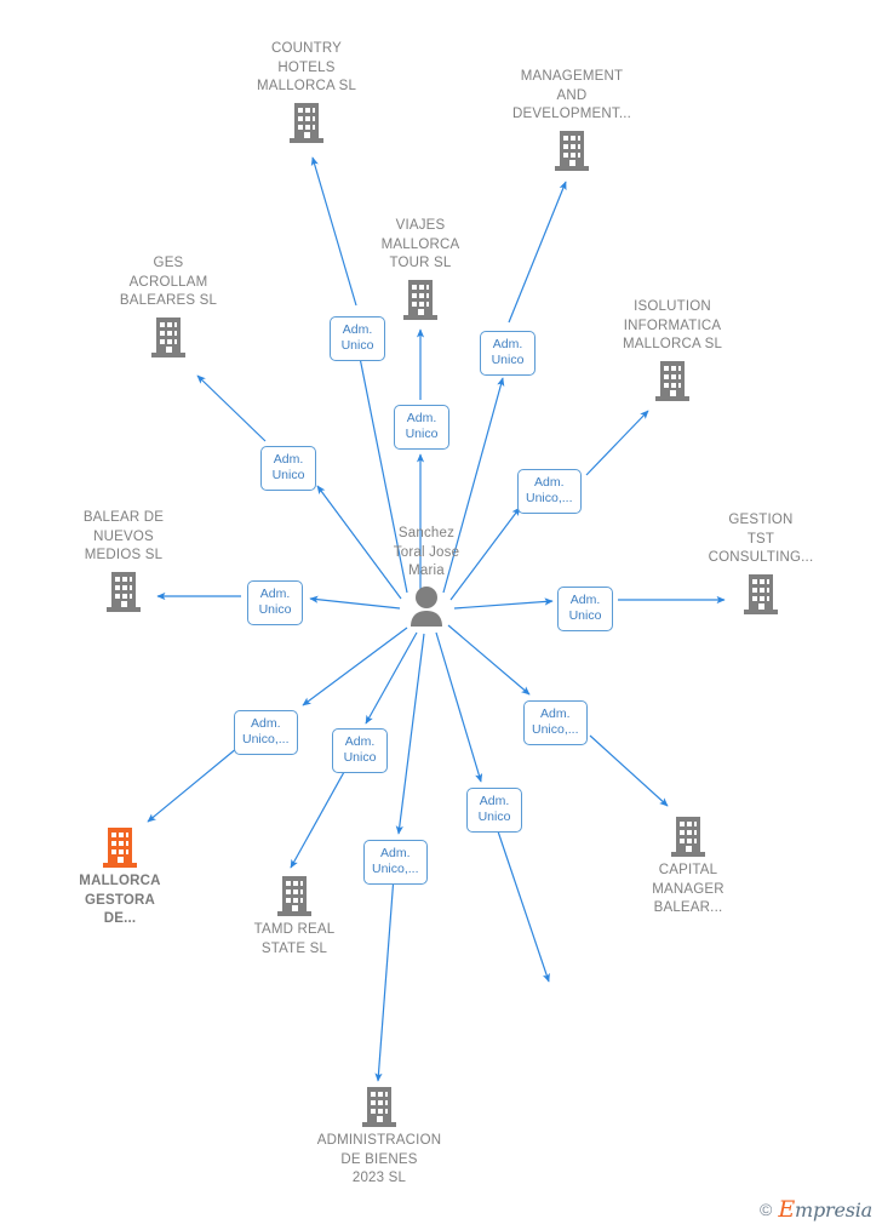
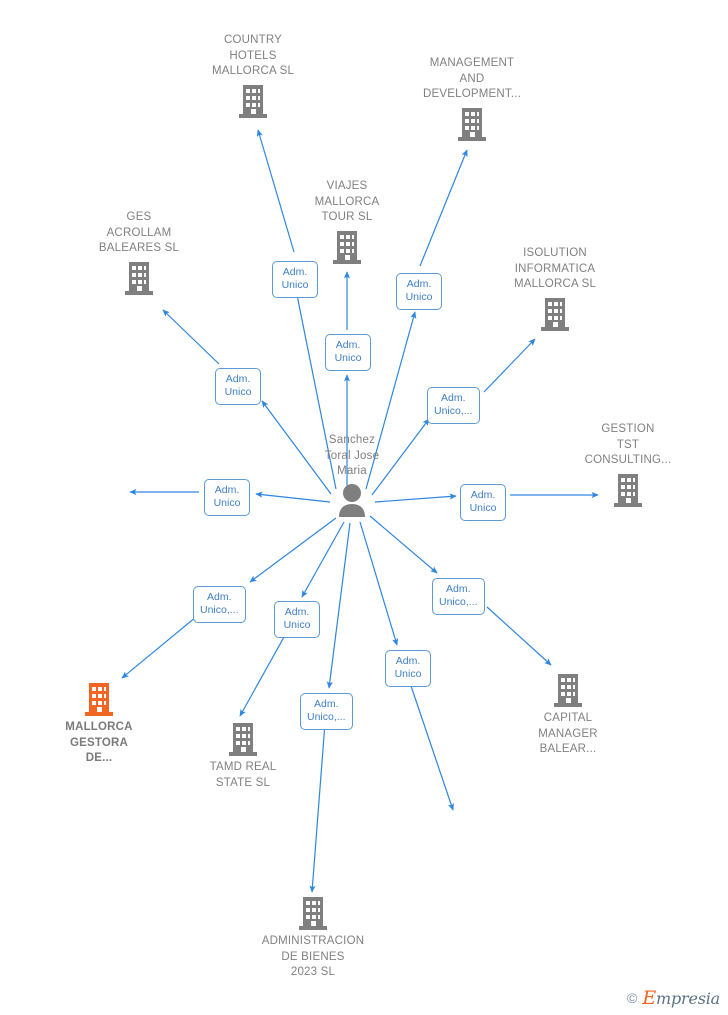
  COUNTRY
  HOTELS
  MALLORCA SL
  MANAGEMENT
  AND
  DEVELOPMENT...
  VIAJES
  MALLORCA
  TOUR SL
  GES
  ACROLLAM
  BALEARES SL
  ISOLUTION
  INFORMATICA
  MALLORCA SL
- BALEAR DE
- NUEVOS
- MEDIOS SL
  GESTION
  TST
  CONSULTING...
  MALLORCA
  GESTORA
  DE...
  TAMD REAL
  STATE SL
  ADMINISTRACION
  DE BIENES
  2023 SL
  CAPITAL
  MANAGER
  BALEAR...
  Sanchez
  Toral Jose
  Maria
  Adm.
  Unico
  Adm.
  Unico
  Adm.
  Unico
  Adm.
  Unico
  Adm.
  Unico,...
  Adm.
  Unico
  Adm.
  Unico
  Adm.
  Unico,...
  Adm.
  Unico
  Adm.
  Unico,...
  Adm.
  Unico
  Adm.
  Unico,...
  ©
  Empresia
